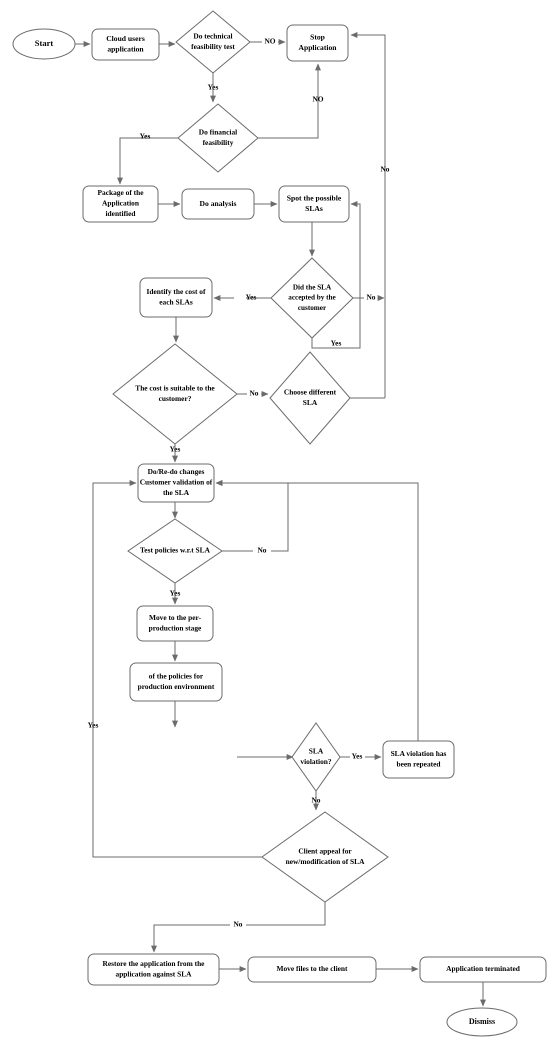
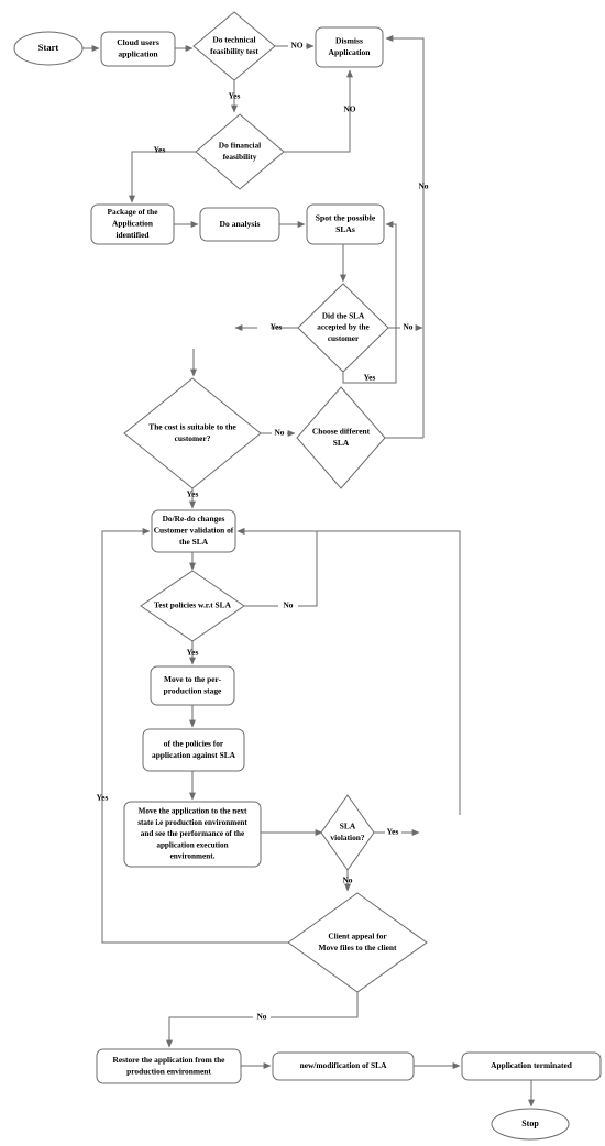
  Start
  Cloud users
  application
  Do technical
  feasibility test
- Stop
+ Dismiss
  Application
  Do financial
  feasibility
  Package of the
  Application
  identified
  Do analysis
  Spot the possible
  SLAs
  Did the SLA
  accepted by the
  customer
- Identify the cost of
- each SLAs
  The cost is suitable to the
  customer?
  Choose different
  SLA
  Do/Re-do changes
  Customer validation of
  the SLA
  Test policies w.r.t SLA
  Move to the per-
  production stage
  of the policies for
- production environment
+ application against SLA
+ Move the application to the next
+ state i.e production environment
+ and see the performance of the
+ application execution
+ environment.
  SLA
  violation?
- SLA violation has
- been repeated
  Client appeal for
- new/modification of SLA
+ Move files to the client
  Restore the application from the
- application against SLA
+ production environment
- Move files to the client
+ new/modification of SLA
  Application terminated
- Dismiss
+ Stop
  NO
  Yes
  NO
  Yes
  Yes
  No
  Yes
  No
  Yes
  No
  No
  Yes
  Yes
  No
  Yes
  No
